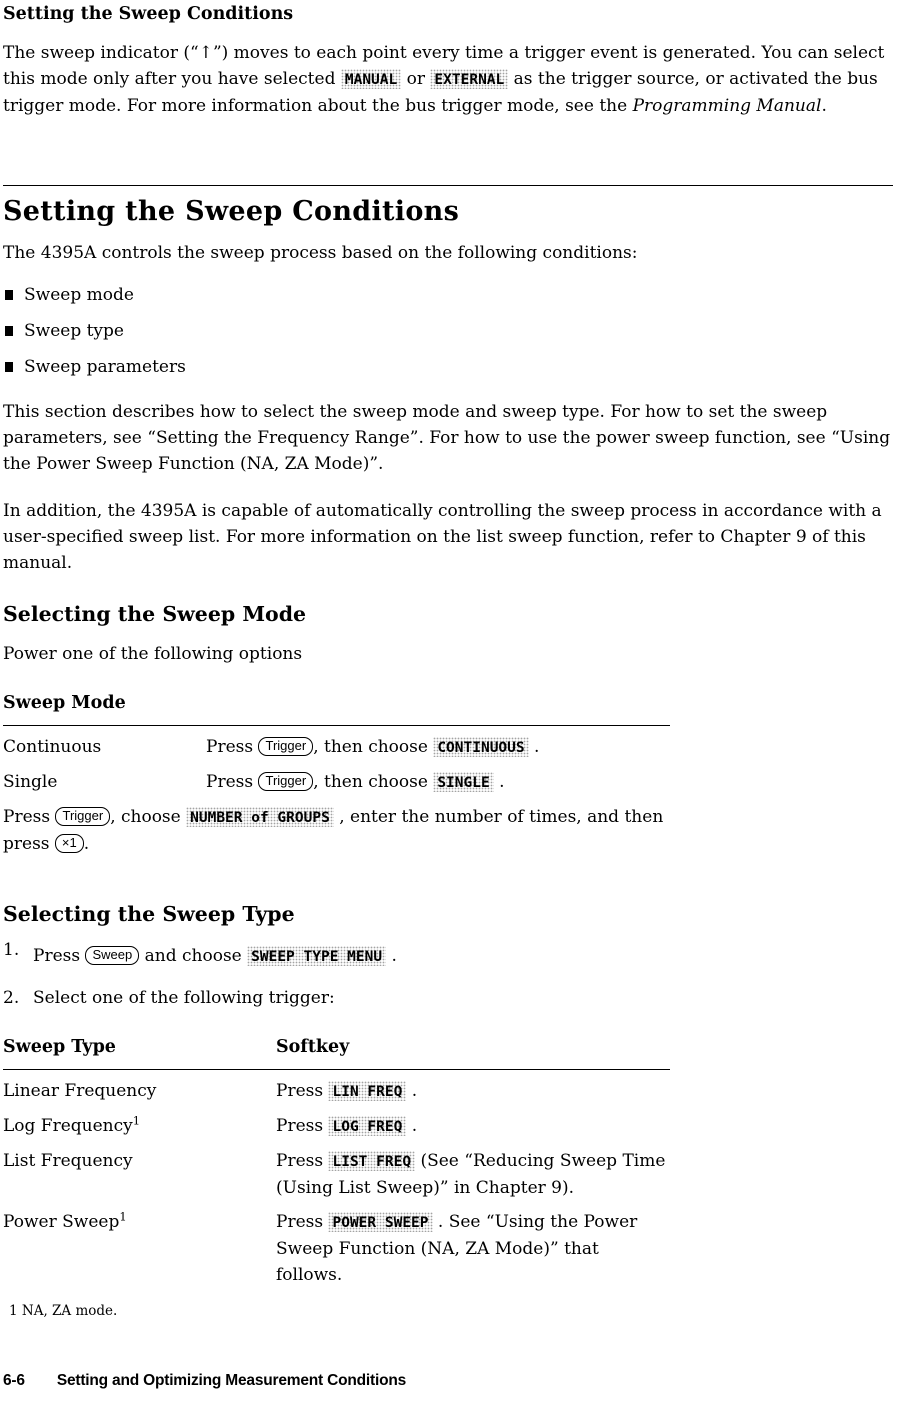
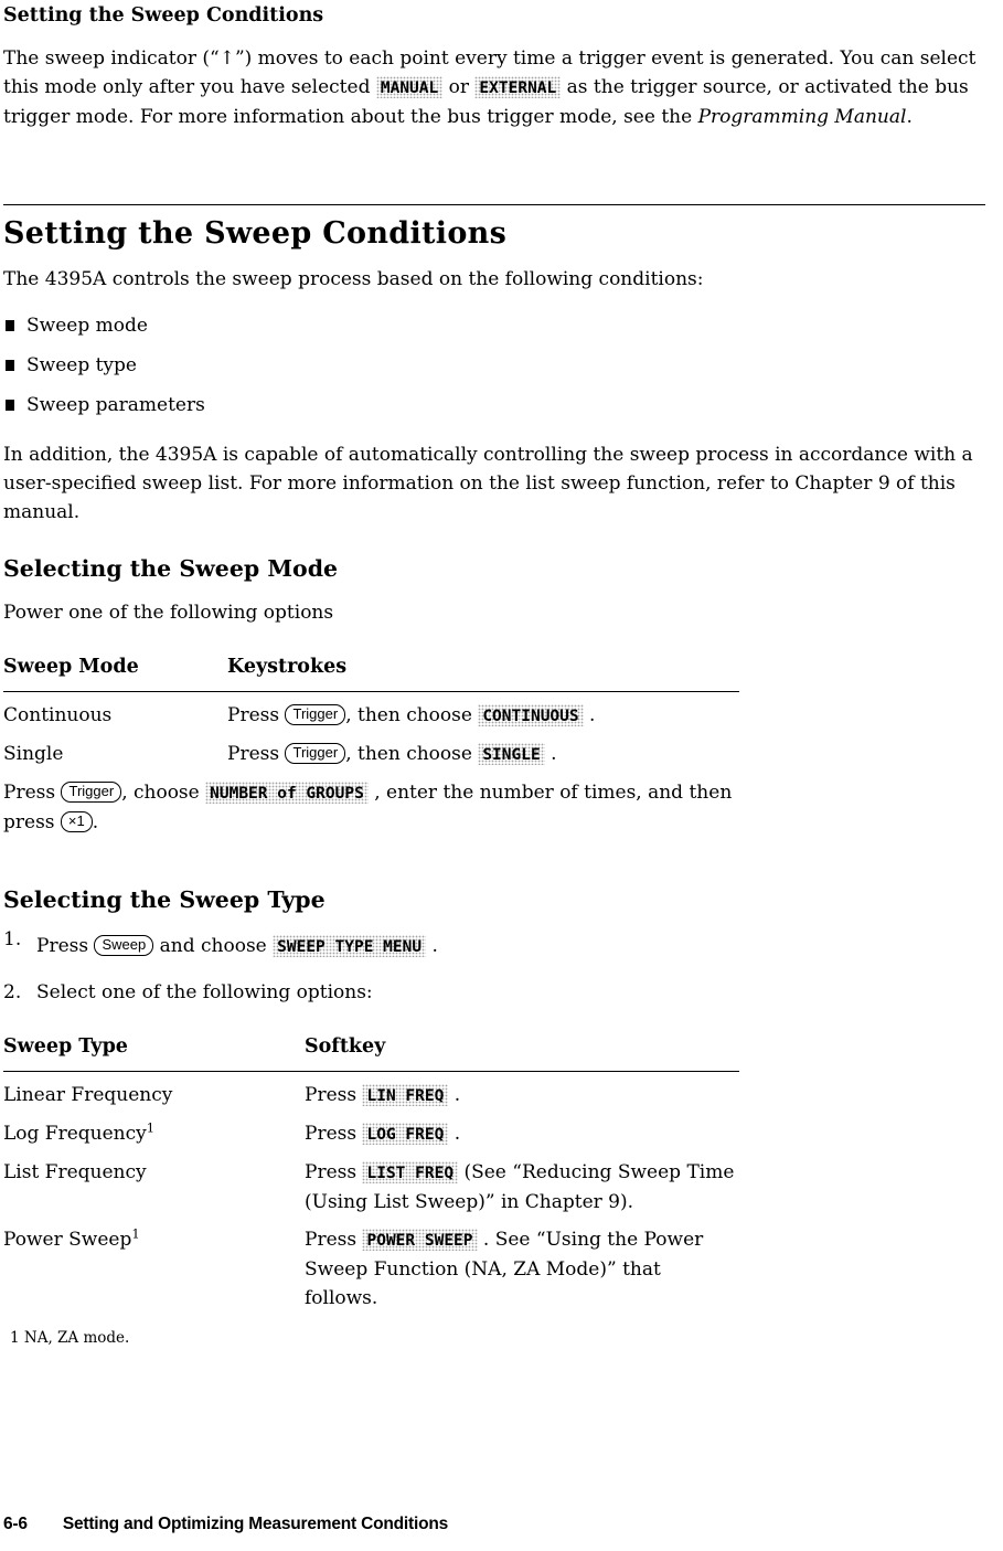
  Setting the Sweep Conditions
  The sweep indicator (“↑”) moves to each point every time a trigger event is generated. You can select this mode only after you have selected MANUAL or EXTERNAL as the trigger source, or activated the bus trigger mode. For more information about the bus trigger mode, see the Programming Manual.
  Setting the Sweep Conditions
  The 4395A controls the sweep process based on the following conditions:
  Sweep mode
  Sweep type
  Sweep parameters
- This section describes how to select the sweep mode and sweep type. For how to set the sweep parameters, see “Setting the Frequency Range”. For how to use the power sweep function, see “Using the Power Sweep Function (NA, ZA Mode)”.
  In addition, the 4395A is capable of automatically controlling the sweep process in accordance with a user-specified sweep list. For more information on the list sweep function, refer to Chapter 9 of this manual.
  Selecting the Sweep Mode
  Power one of the following options
  Sweep Mode
+ Keystrokes
  Continuous
  Press Trigger , then choose CONTINUOUS .
  Single
  Press Trigger , then choose SINGLE .
  Press Trigger , choose NUMBER of GROUPS , enter the number of times, and then press ×1 .
  Selecting the Sweep Type
  1.
  Press Sweep and choose SWEEP TYPE MENU .
  2.
- Select one of the following trigger:
+ Select one of the following options:
  Sweep Type
  Softkey
  Linear Frequency
  Press LIN FREQ .
  Log Frequency1
  Press LOG FREQ .
  List Frequency
  Press LIST FREQ (See “Reducing Sweep Time (Using List Sweep)” in Chapter 9).
  Power Sweep1
  Press POWER SWEEP . See “Using the Power Sweep Function (NA, ZA Mode)” that follows.
  1 NA, ZA mode.
  6-6 Setting and Optimizing Measurement Conditions
